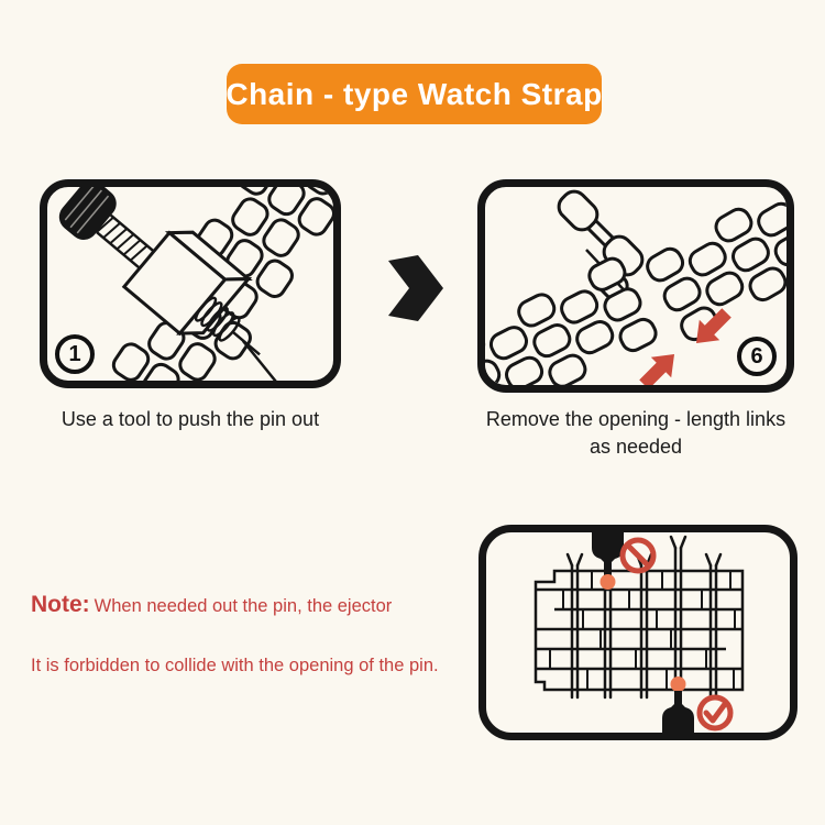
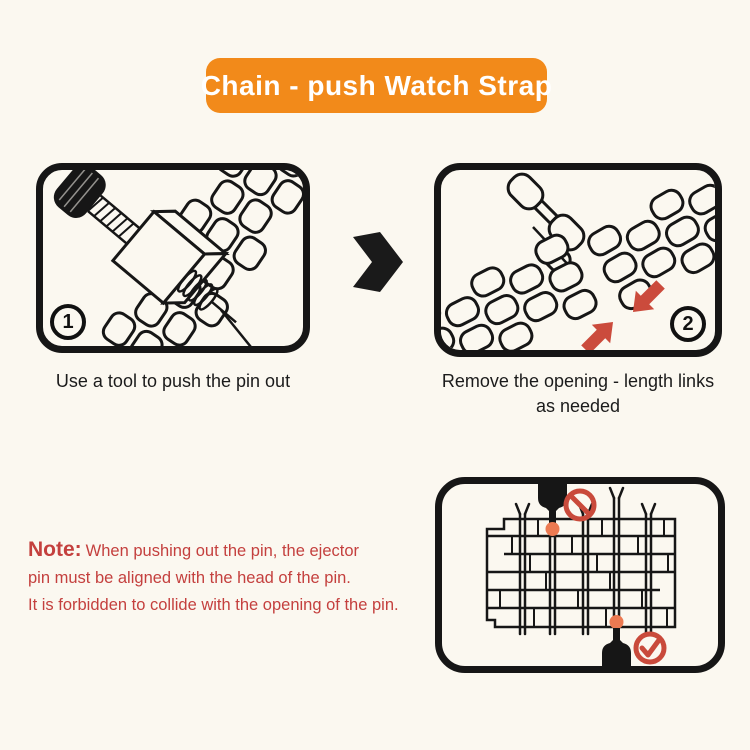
- Chain - type Watch Strap
+ Chain - push Watch Strap
  1
- 6
+ 2
  Use a tool to push the pin out
  Remove the opening - length links
  as needed
- Note: When needed out the pin, the ejector
+ Note: When pushing out the pin, the ejector
+ pin must be aligned with the head of the pin.
  It is forbidden to collide with the opening of the pin.
